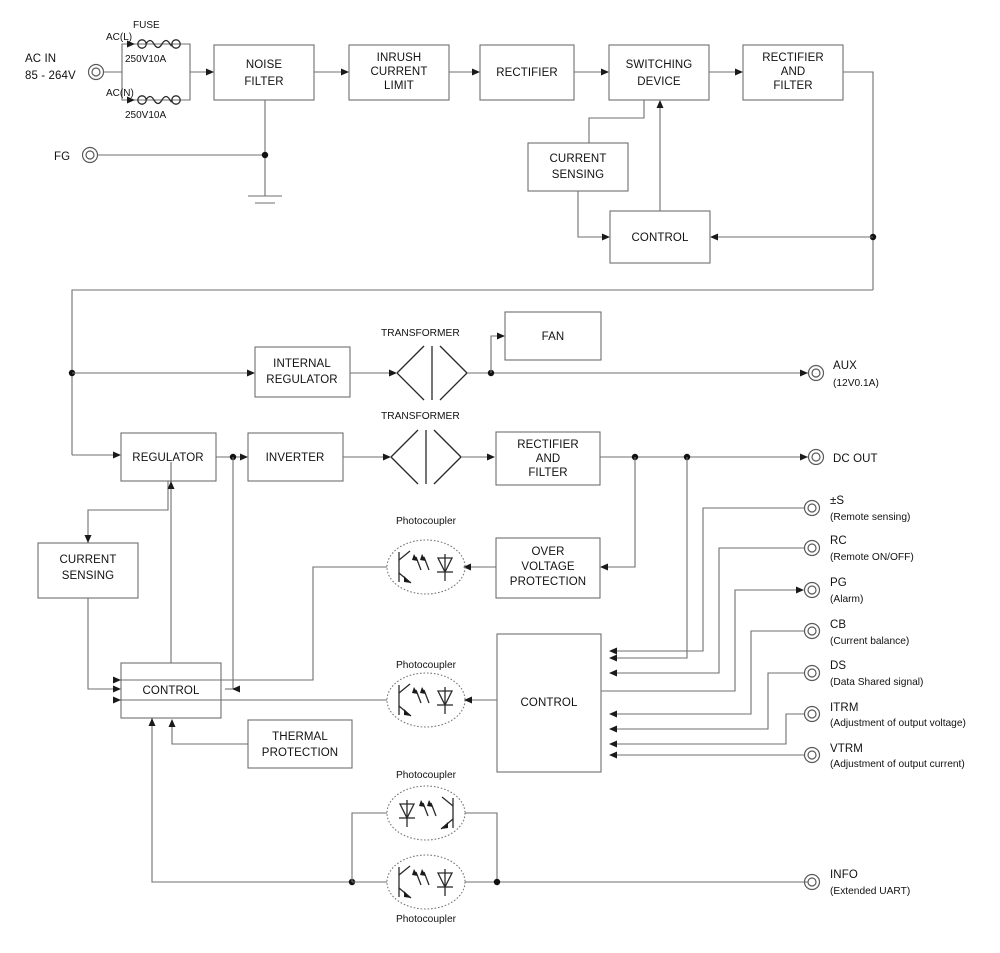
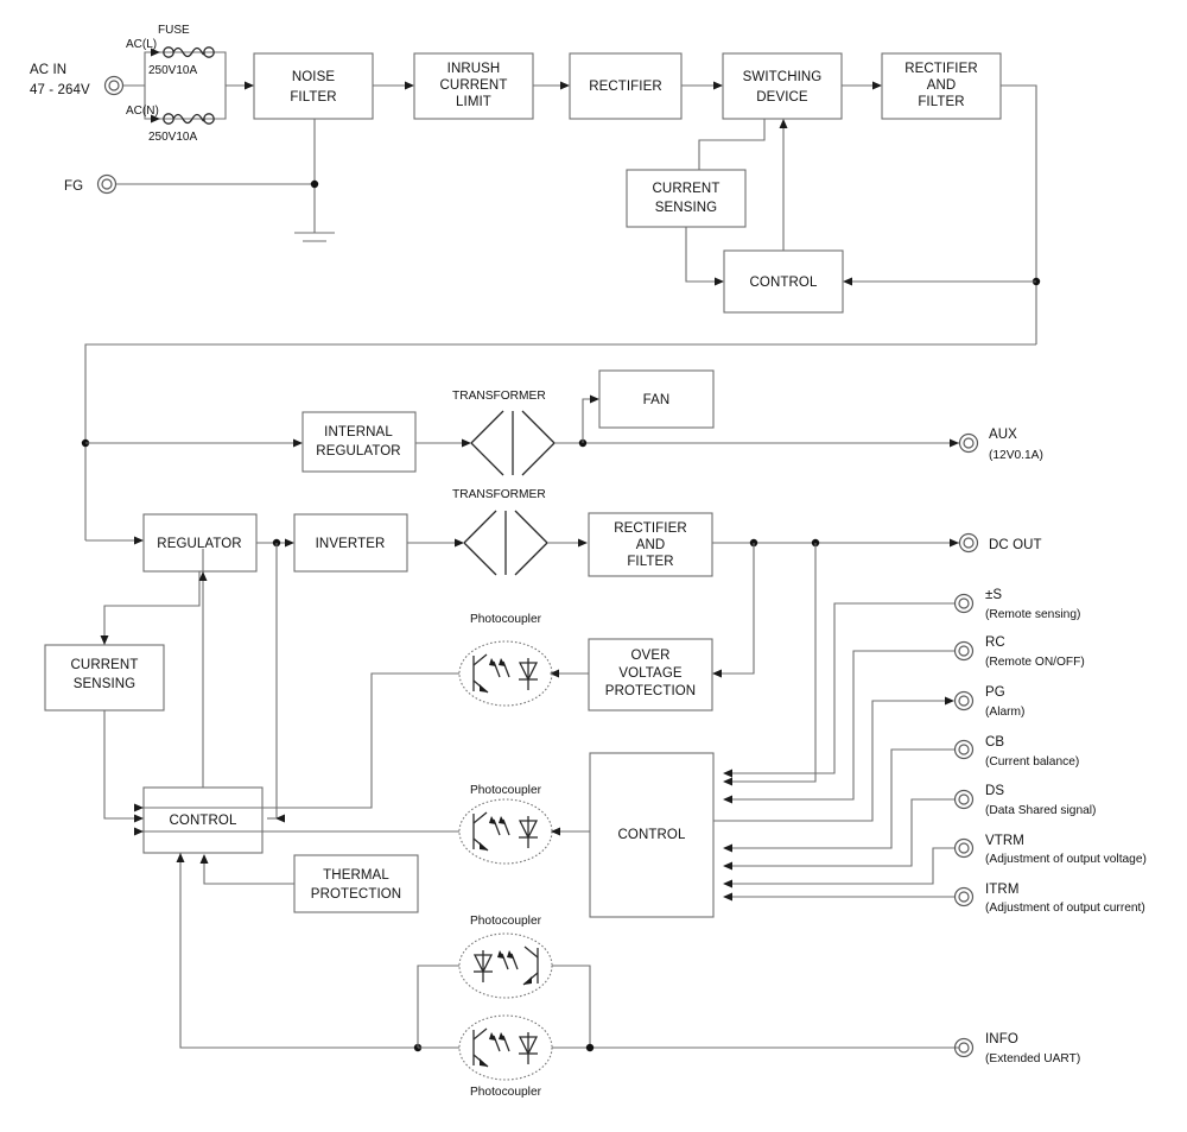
  AC IN
- 85 - 264V
+ 47 - 264V
  AC(L)
  AC(N)
  FUSE
  250V10A
  250V10A
  NOISE
  FILTER
  FG
  INRUSH
  CURRENT
  LIMIT
  RECTIFIER
  SWITCHING
  DEVICE
  RECTIFIER
  AND
  FILTER
  CURRENT
  SENSING
  CONTROL
  INTERNAL
  REGULATOR
  TRANSFORMER
  FAN
  REGULATOR
  INVERTER
  TRANSFORMER
  RECTIFIER
  AND
  FILTER
  CURRENT
  SENSING
  CONTROL
  THERMAL
  PROTECTION
  OVER
  VOLTAGE
  PROTECTION
  Photocoupler
  Photocoupler
  CONTROL
  AUX
  (12V0.1A)
  DC OUT
  ±S
  (Remote sensing)
  RC
  (Remote ON/OFF)
  PG
  (Alarm)
  CB
  (Current balance)
  DS
  (Data Shared signal)
- ITRM
+ VTRM
  (Adjustment of output voltage)
- VTRM
+ ITRM
  (Adjustment of output current)
  Photocoupler
  Photocoupler
  INFO
  (Extended UART)
